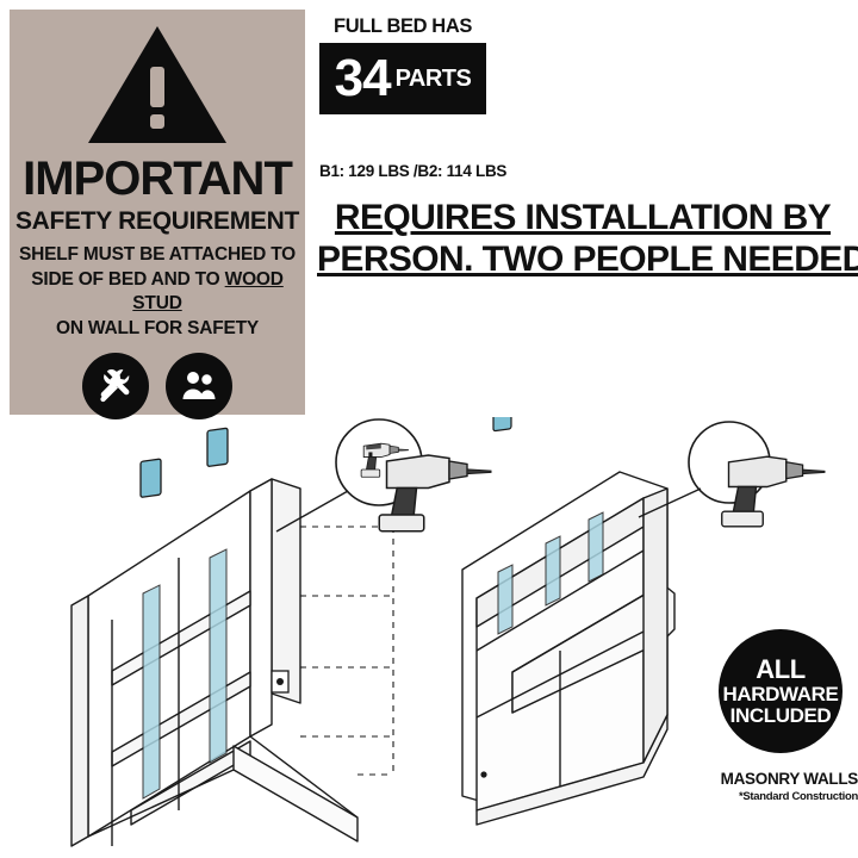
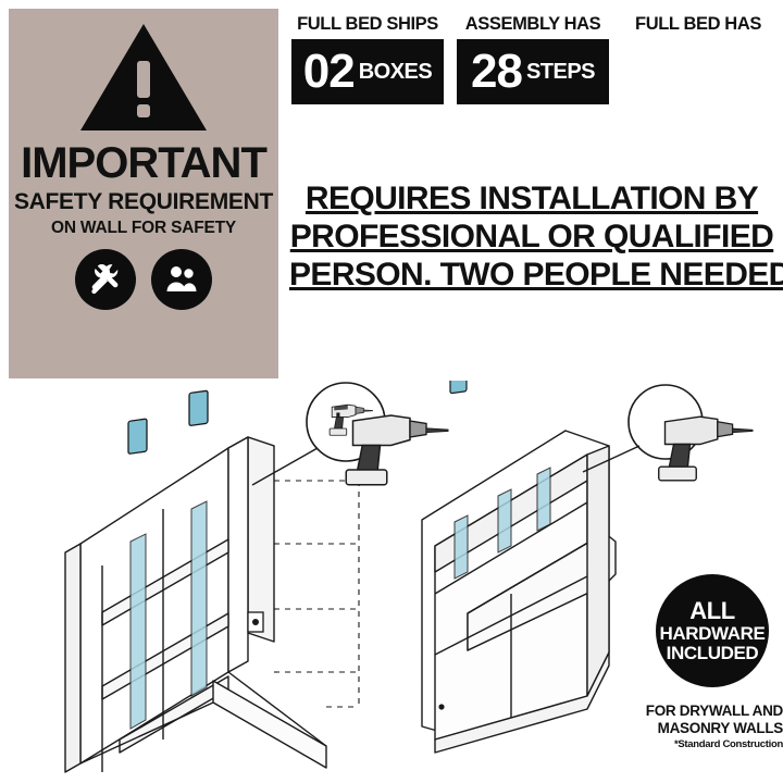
  IMPORTANT
  SAFETY REQUIREMENT
- SHELF MUST BE ATTACHED TO
- SIDE OF BED AND TO WOOD STUD
  ON WALL FOR SAFETY
+ FULL BED SHIPS
+ 02
+ BOXES
+ ASSEMBLY HAS
+ 28
+ STEPS
  FULL BED HAS
- 34
- PARTS
- B1: 129 LBS /B2: 114 LBS
  REQUIRES INSTALLATION BY
+ PROFESSIONAL OR QUALIFIED
  PERSON. TWO PEOPLE NEEDED
  ALL
  HARDWARE
  INCLUDED
+ FOR DRYWALL AND
  MASONRY WALLS
  *Standard Construction
